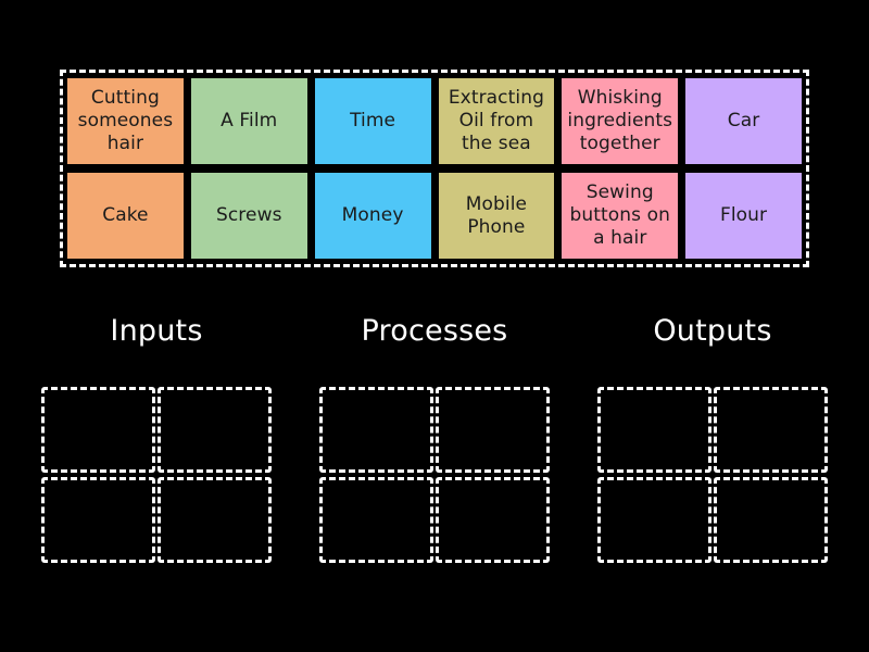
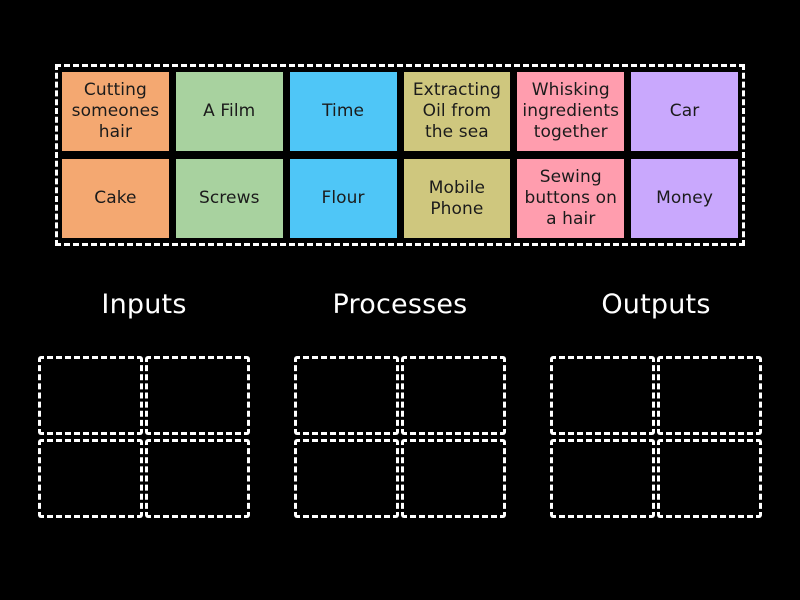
  Cutting someones hair
  A Film
  Time
  Extracting Oil from the sea
  Whisking ingredients together
  Car
  Cake
  Screws
- Money
+ Flour
  Mobile Phone
  Sewing buttons on a hair
- Flour
+ Money
  Inputs
  Processes
  Outputs
